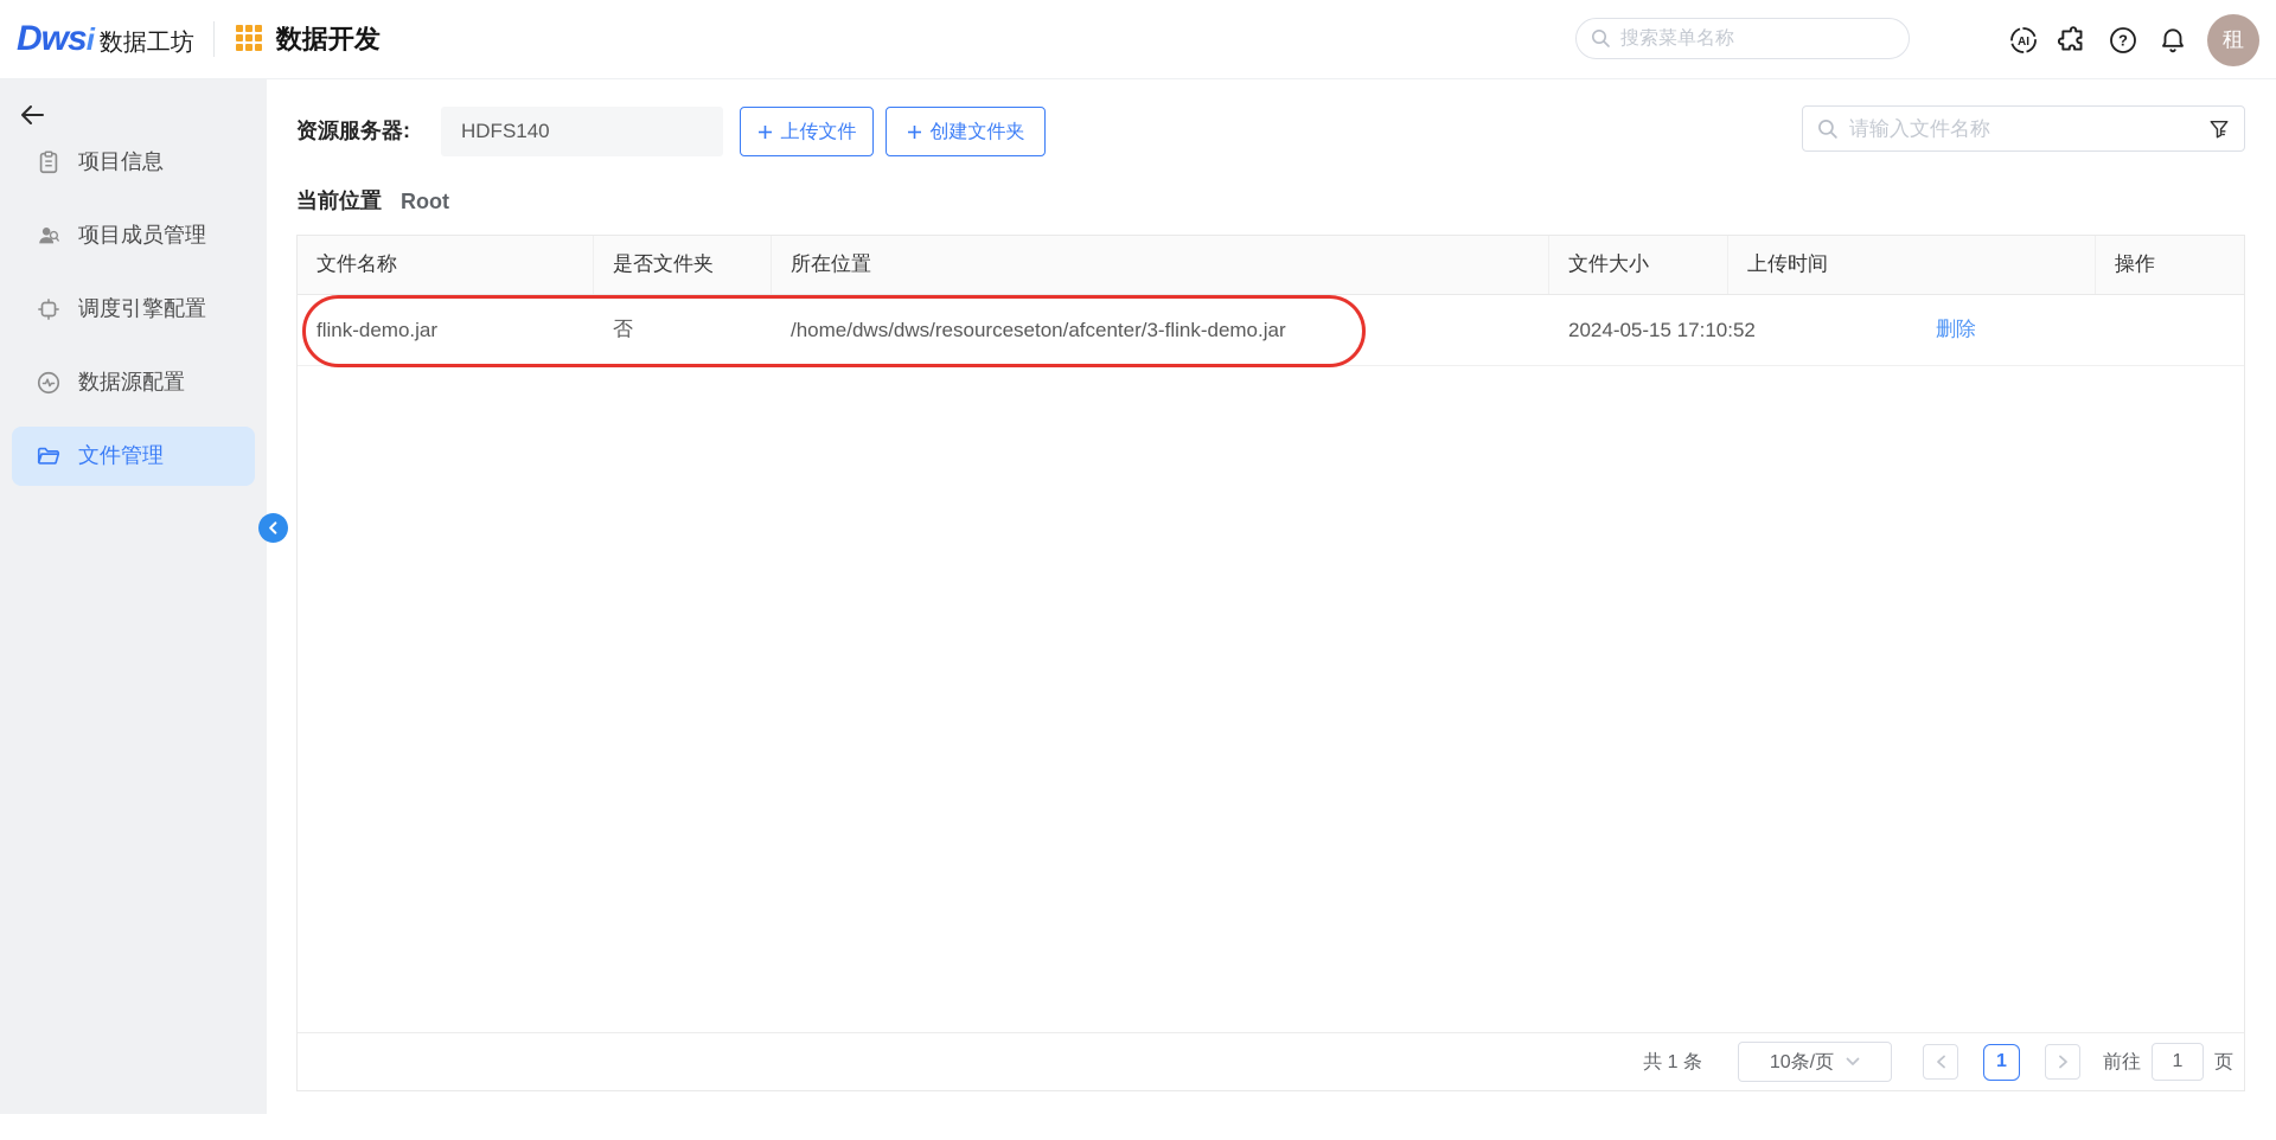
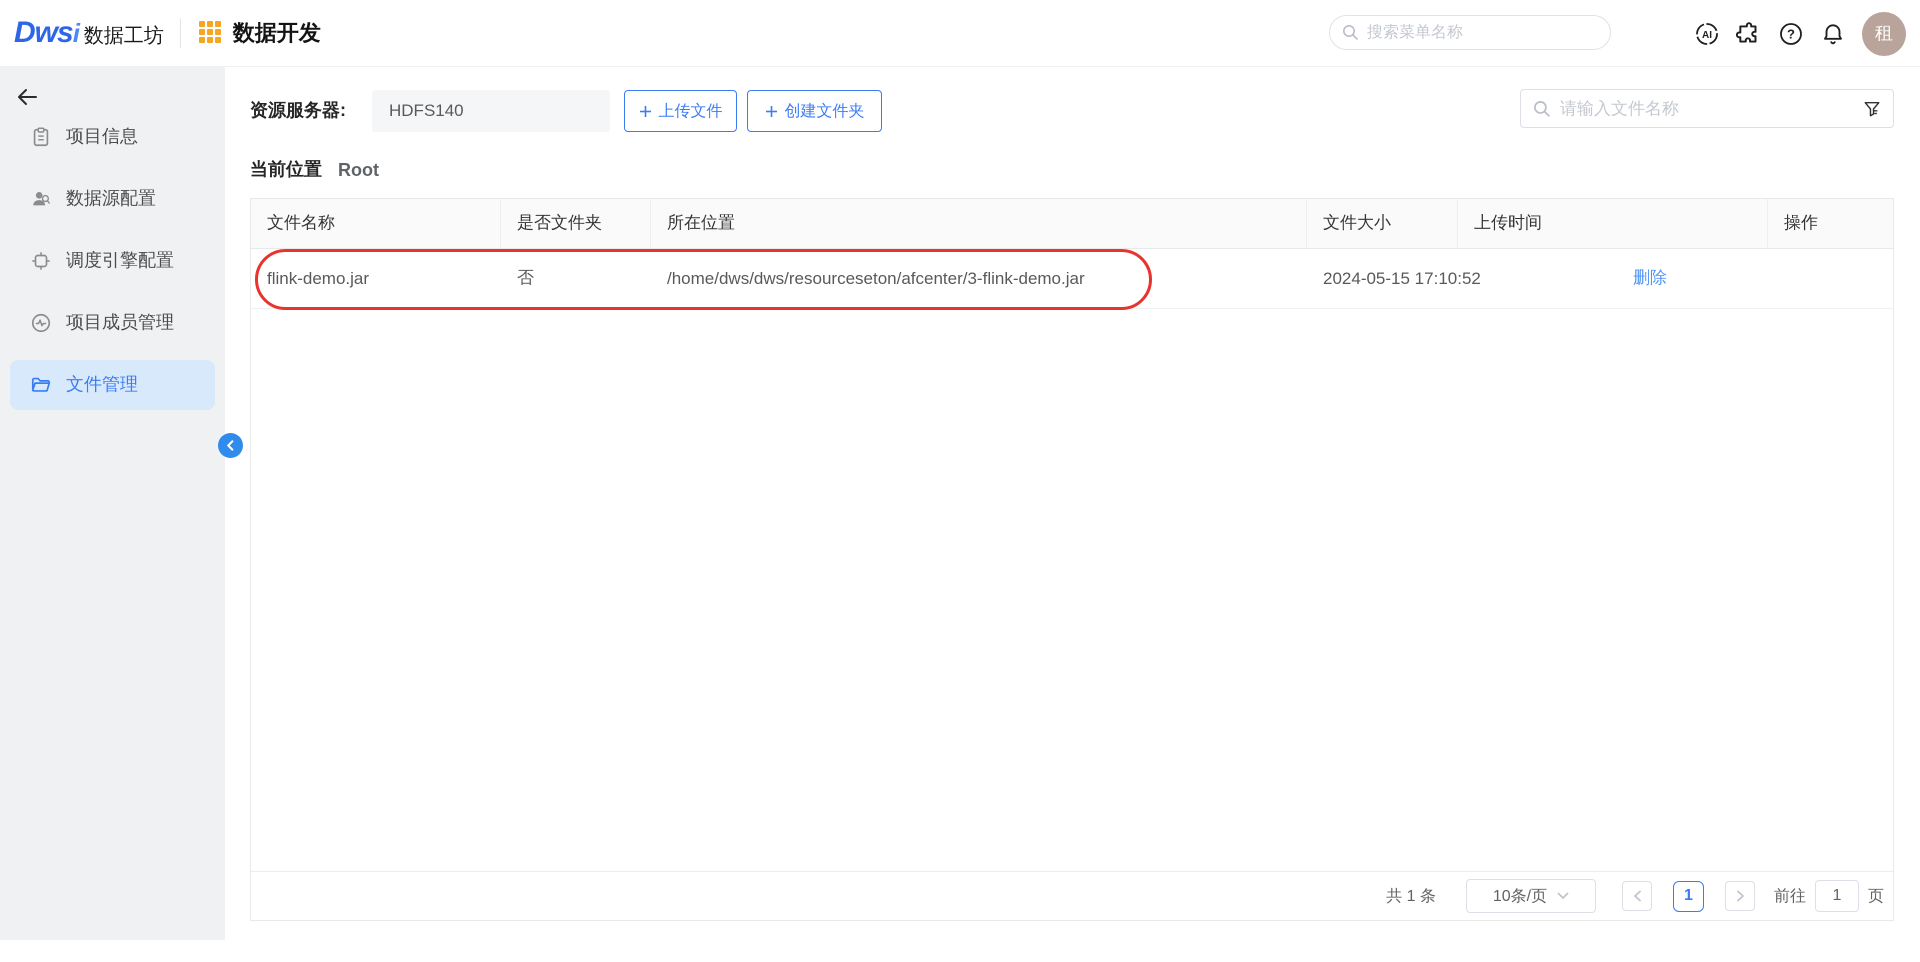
  Dws
  i
  数据工坊
  数据开发
  搜索菜单名称
  AI
  ?
  租
  项目信息
- 项目成员管理
+ 数据源配置
  调度引擎配置
- 数据源配置
+ 项目成员管理
  文件管理
  资源服务器:
  HDFS140
  上传文件
  创建文件夹
  请输入文件名称
  当前位置
  Root
  文件名称
  是否文件夹
  所在位置
  文件大小
  上传时间
  操作
  flink-demo.jar
  否
  /home/dws/dws/resourceseton/afcenter/3-flink-demo.jar
  2024-05-15 17:10:52
  删除
  共 1 条
  10条/页
  1
  前往
  1
  页
